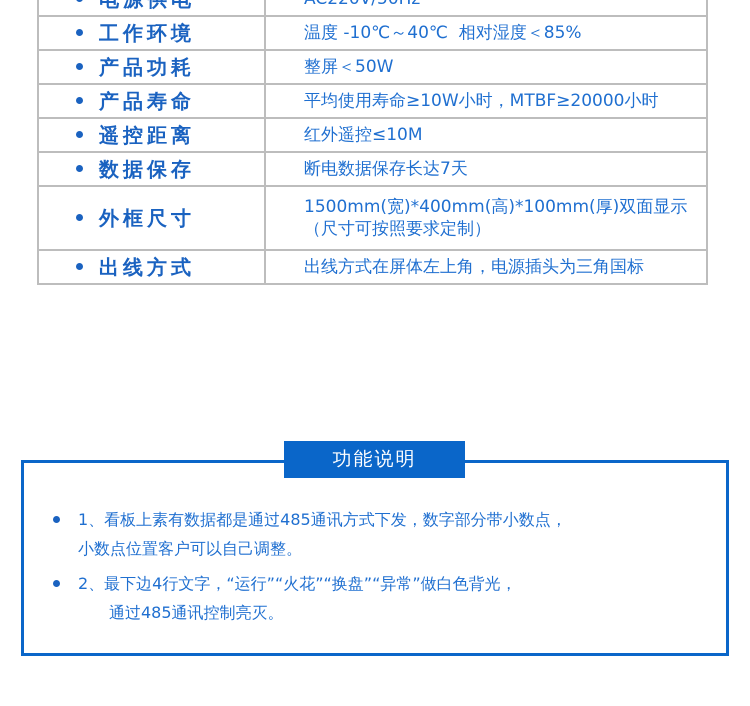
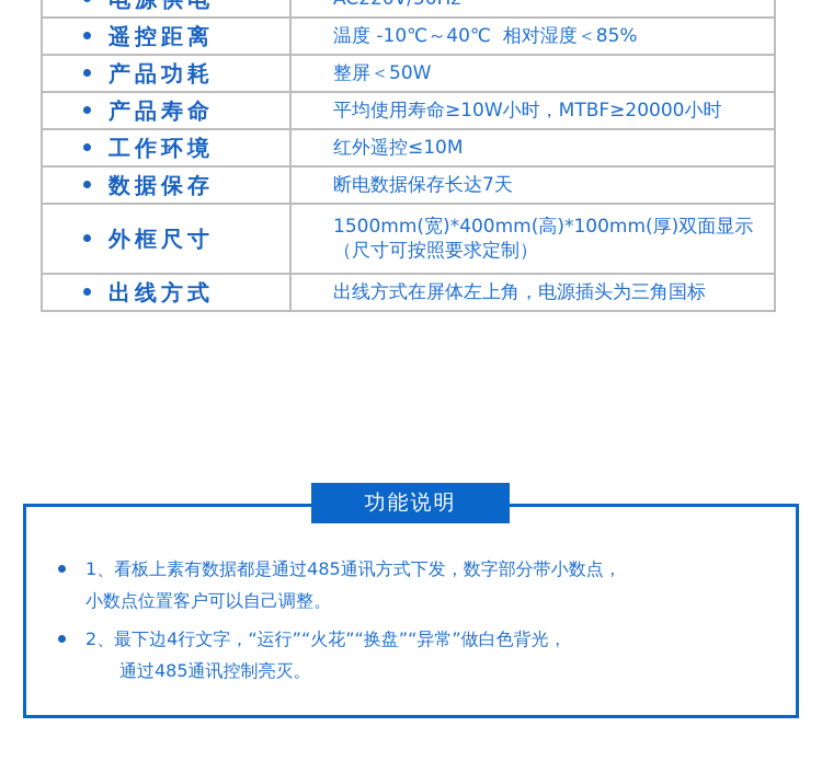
- 工作环境	温度 -10℃～40℃ 相对湿度＜85%
+ 遥控距离	温度 -10℃～40℃ 相对湿度＜85%
  产品功耗	整屏＜50W
  产品寿命	平均使用寿命≥10W小时，MTBF≥20000小时
- 遥控距离	红外遥控≤10M
+ 工作环境	红外遥控≤10M
  数据保存	断电数据保存长达7天
  外框尺寸	1500mm(宽)*400mm(高)*100mm(厚)双面显示 （尺寸可按照要求定制）
  出线方式	出线方式在屏体左上角，电源插头为三角国标
  功能说明
  1、看板上素有数据都是通过485通讯方式下发，数字部分带小数点，
  小数点位置客户可以自己调整。
  2、最下边4行文字，“运行”“火花”“换盘”“异常”做白色背光，
  通过485通讯控制亮灭。
